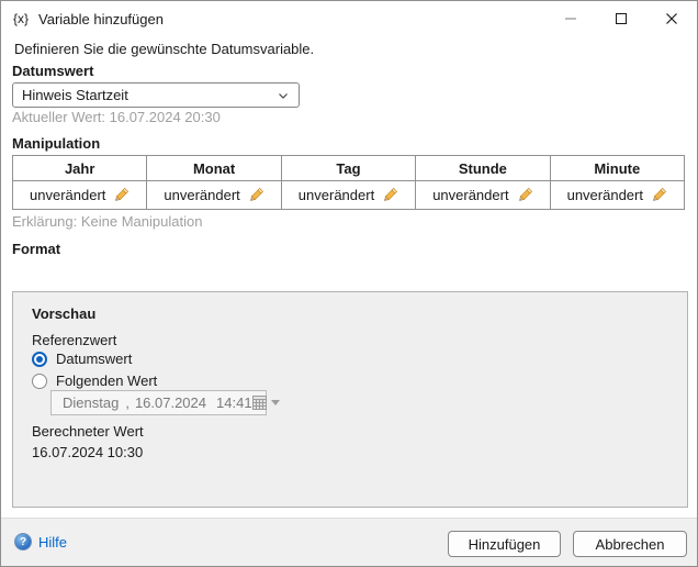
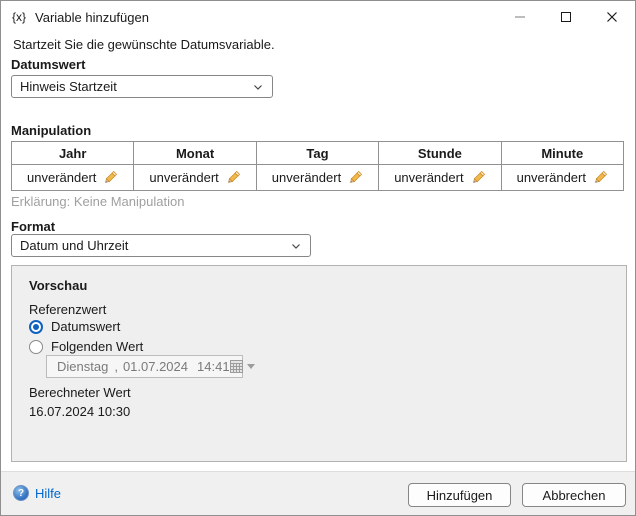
  {x}
  Variable hinzufügen
- Definieren Sie die gewünschte Datumsvariable.
+ Startzeit Sie die gewünschte Datumsvariable.
  Datumswert
  Hinweis Startzeit
- Aktueller Wert: 16.07.2024 20:30
  Manipulation
  Jahr
  Monat
  Tag
  Stunde
  Minute
  unverändert
  unverändert
  unverändert
  unverändert
  unverändert
  Erklärung: Keine Manipulation
  Format
+ Datum und Uhrzeit
  Vorschau
  Referenzwert
  Datumswert
  Folgenden Wert
  Dienstag
  ,
- 16.07.2024
+ 01.07.2024
  14:41
  Berechneter Wert
  16.07.2024 10:30
  ?
  Hilfe
  Hinzufügen
  Abbrechen
